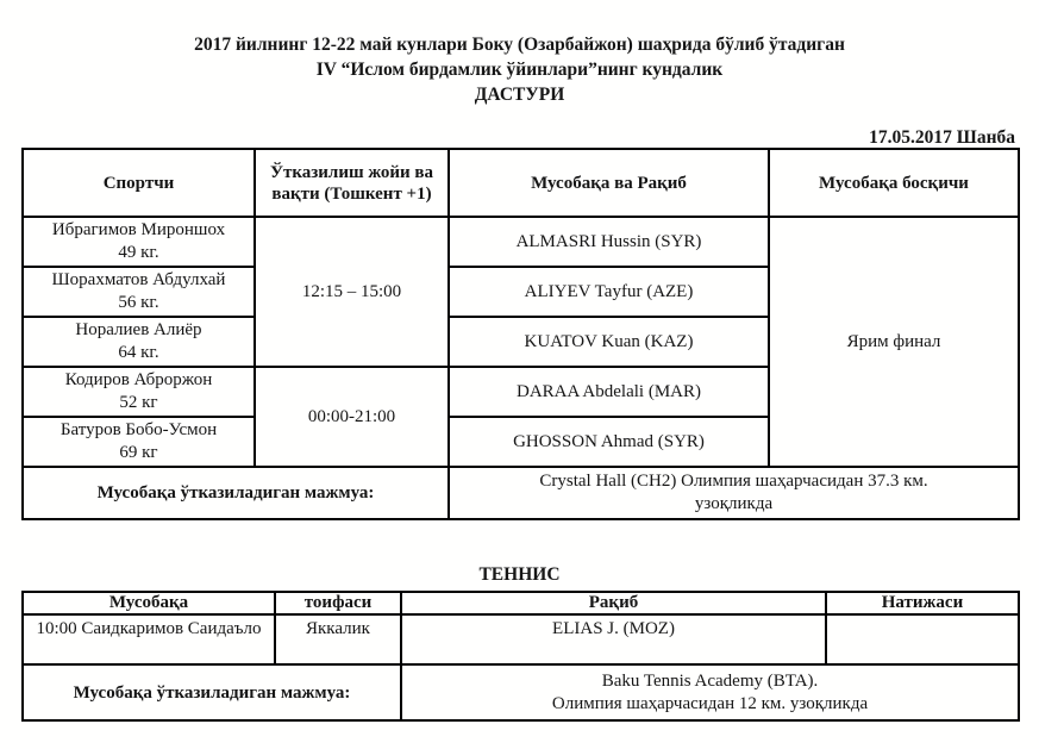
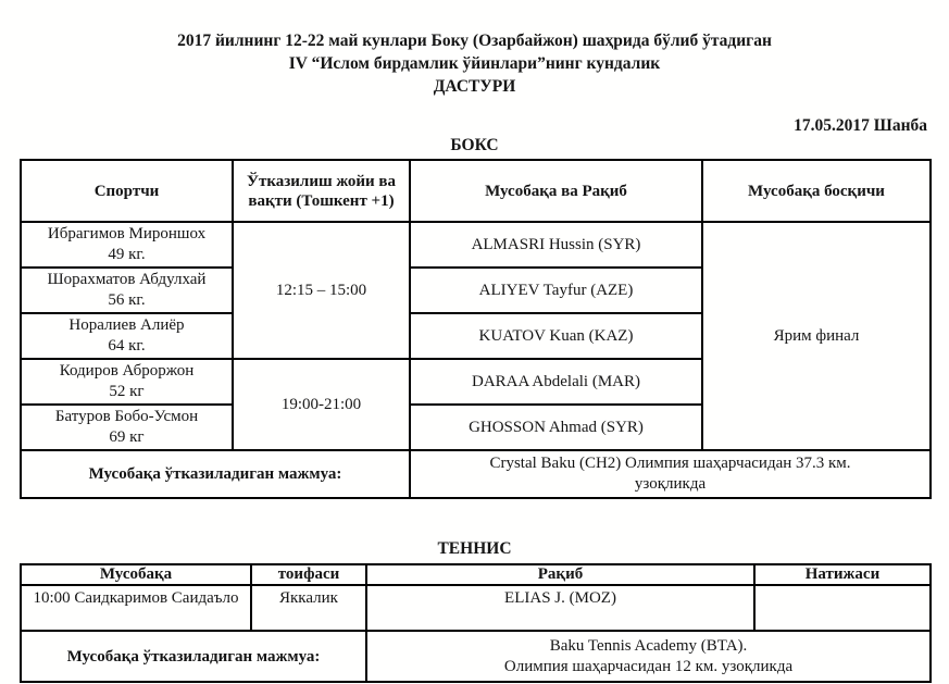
  2017 йилнинг 12-22 май кунлари Боку (Озарбайжон) шаҳрида бўлиб ўтадиган
  IV “Ислом бирдамлик ўйинлари”нинг кундалик
  ДАСТУРИ
  17.05.2017 Шанба
+ БОКС
  Спортчи	Ўтказилиш жойи ва вақти (Тошкент +1)	Мусобақа ва Рақиб	Мусобақа босқичи
  Ибрагимов Мироншох 49 кг.	12:15 – 15:00	ALMASRI Hussin (SYR)	Ярим финал
  Шорахматов Абдулхай 56 кг.	ALIYEV Tayfur (AZE)
  Норалиев Алиёр 64 кг.	KUATOV Kuan (KAZ)
- Кодиров Аброржон 52 кг	00:00-21:00	DARAA Abdelali (MAR)
+ Кодиров Аброржон 52 кг	19:00-21:00	DARAA Abdelali (MAR)
  Батуров Бобо-Усмон 69 кг	GHOSSON Ahmad (SYR)
- Мусобақа ўтказиладиган мажмуа:	Crystal Hall (CH2) Олимпия шаҳарчасидан 37.3 км. узоқликда
+ Мусобақа ўтказиладиган мажмуа:	Crystal Baku (CH2) Олимпия шаҳарчасидан 37.3 км. узоқликда
  ТЕННИС
  Мусобақа	тоифаси	Рақиб	Натижаси
  10:00 Саидкаримов Саидаъло	Яккалик	ELIAS J. (MOZ)
  Мусобақа ўтказиладиган мажмуа:	Baku Tennis Academy (BTA). Олимпия шаҳарчасидан 12 км. узоқликда
